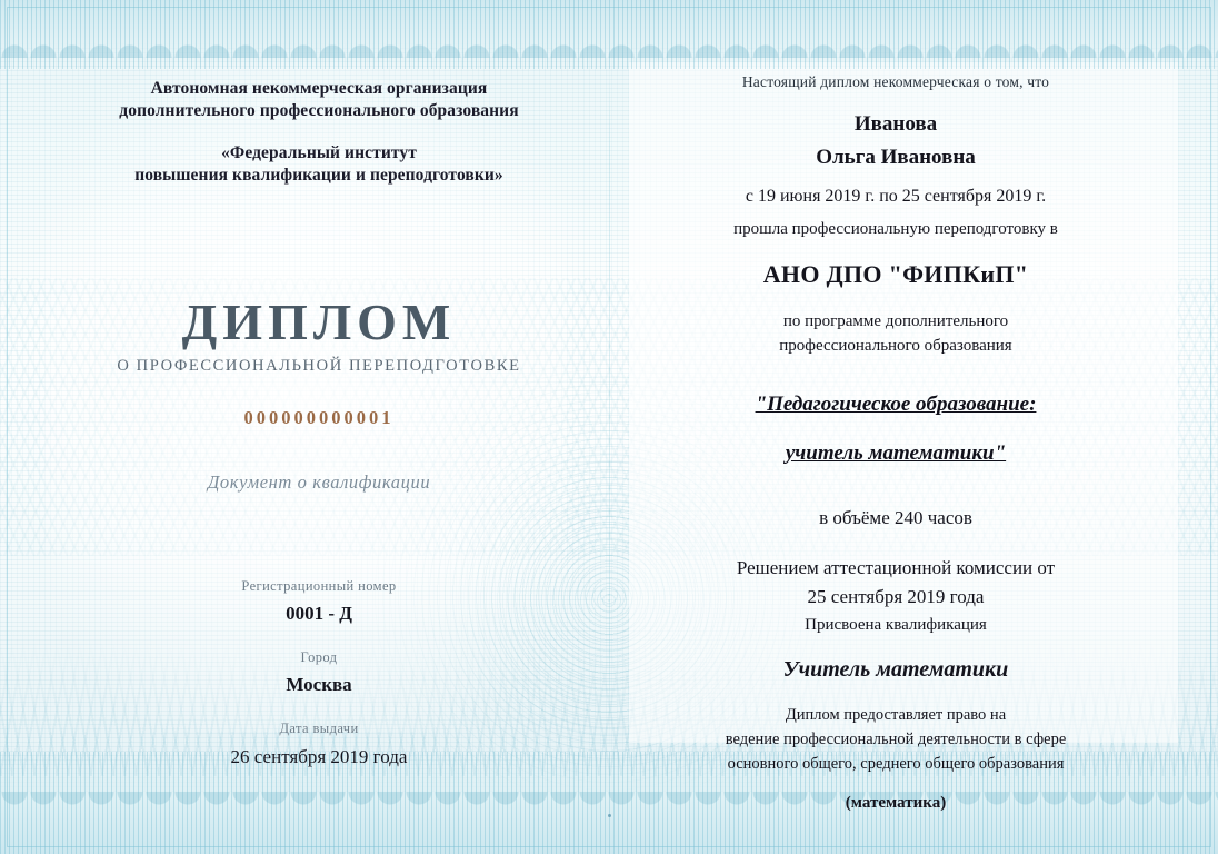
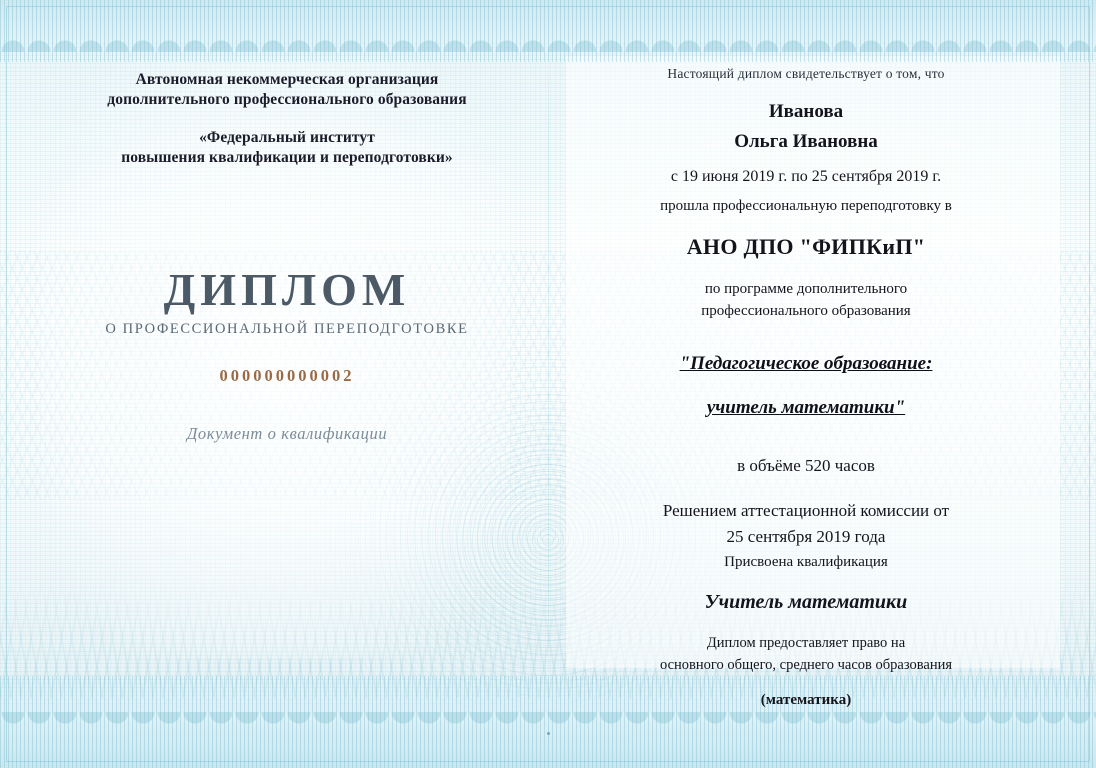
  Автономная некоммерческая организация
  дополнительного профессионального образования
  «Федеральный институт
  повышения квалификации и переподготовки»
  ДИПЛОМ
  О ПРОФЕССИОНАЛЬНОЙ ПЕРЕПОДГОТОВКЕ
- 000000000001
+ 000000000002
  Документ о квалификации
- Регистрационный номер
- 0001 - Д
- Город
- Москва
- Дата выдачи
- 26 сентября 2019 года
- Настоящий диплом некоммерческая о том, что
+ Настоящий диплом свидетельствует о том, что
  Иванова
  Ольга Ивановна
  с 19 июня 2019 г. по 25 сентября 2019 г.
  прошла профессиональную переподготовку в
  АНО ДПО "ФИПКиП"
  по программе дополнительного
  профессионального образования
  "Педагогическое образование:
  учитель математики"
- в объёме 240 часов
+ в объёме 520 часов
  Решением аттестационной комиссии от
  25 сентября 2019 года
  Присвоена квалификация
  Учитель математики
  Диплом предоставляет право на
- ведение профессиональной деятельности в сфере
- основного общего, среднего общего образования
+ основного общего, среднего часов образования
  (математика)
